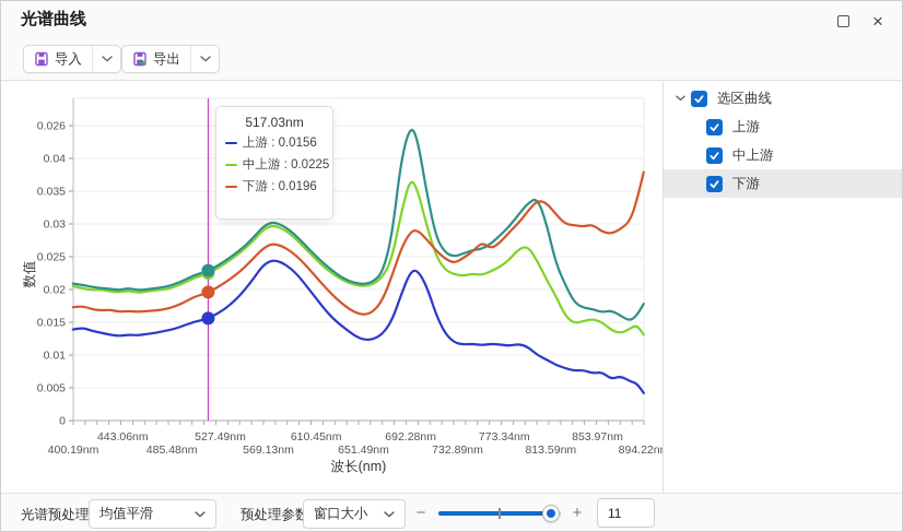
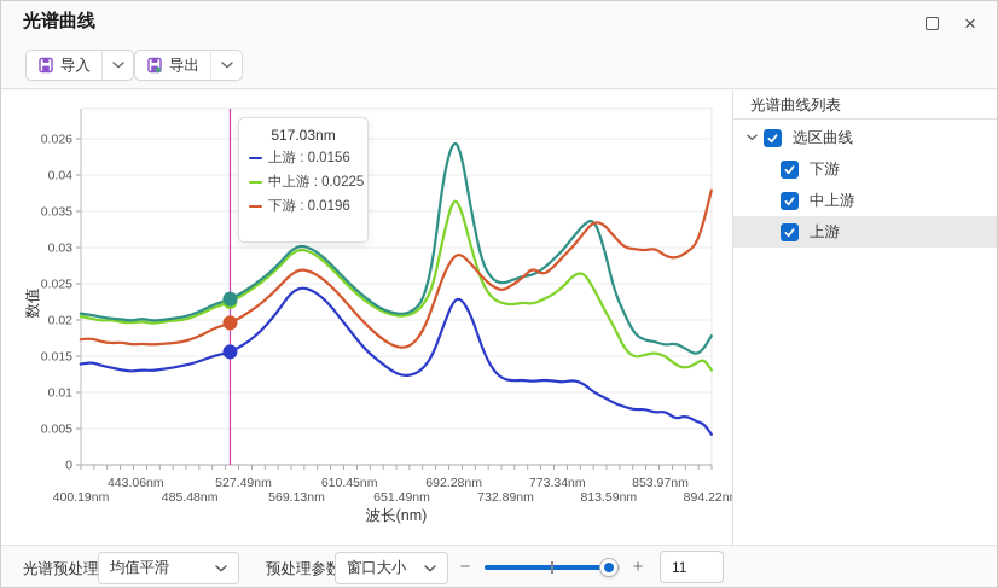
  光谱曲线
  ×
  导入
  导出
  0
  0.005
  0.01
  0.015
  0.02
  0.025
  0.03
  0.035
  0.04
  0.026
  400.19nm
  443.06nm
  485.48nm
  527.49nm
  569.13nm
  610.45nm
  651.49nm
  692.28nm
  732.89nm
  773.34nm
  813.59nm
  853.97nm
  894.22n
  波长(nm)
  517.03nm
  上游 : 0.0156
  中上游 : 0.0225
  下游 : 0.0196
+ 光谱曲线列表
  选区曲线
- 上游
+ 下游
  中上游
- 下游
+ 上游
  光谱预处理
  均值平滑
  预处理参
  窗口大小
  −
  +
  11
